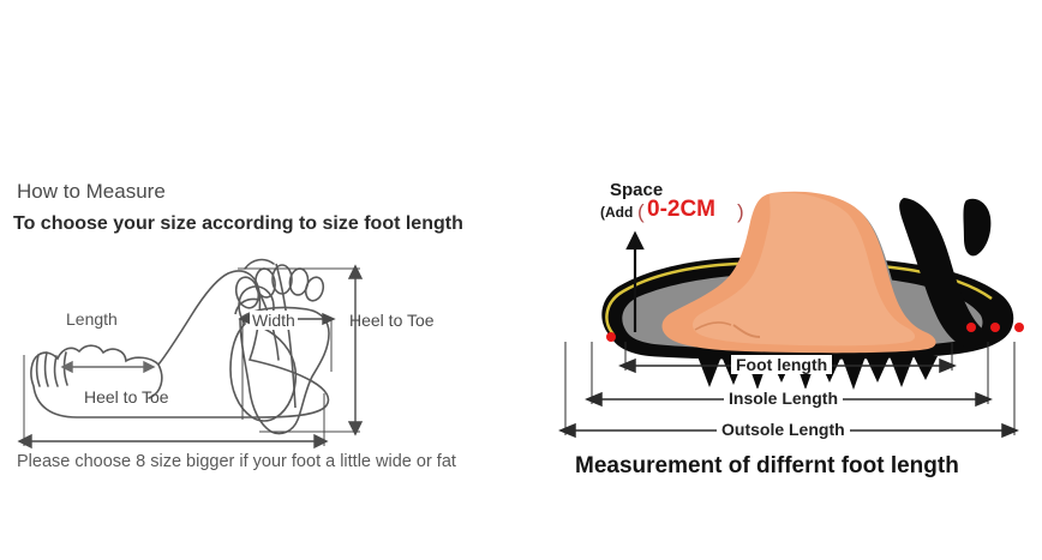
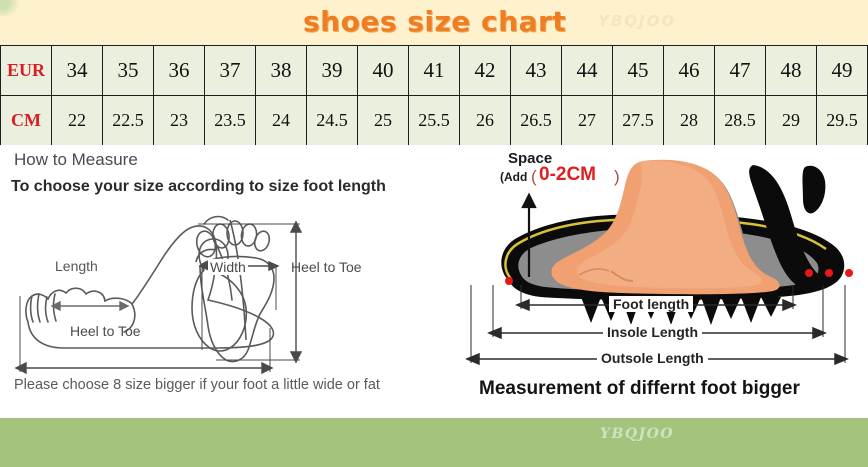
+ shoes size chart
+ EUR	34	35	36	37	38	39	40	41	42	43	44	45	46	47	48	49
+ CM	22	22.5	23	23.5	24	24.5	25	25.5	26	26.5	27	27.5	28	28.5	29	29.5
  How to Measure
  To choose your size according to size foot length
  Length
  Heel to Toe
  Width
  Heel to Toe
  Please choose 8 size bigger if your foot a little wide or fat
  Space
  (Add
  (
  0-2CM
  )
  Foot length
  Insole Length
  Outsole Length
- Measurement of differnt foot length
+ Measurement of differnt foot bigger
+ YBQJOO
